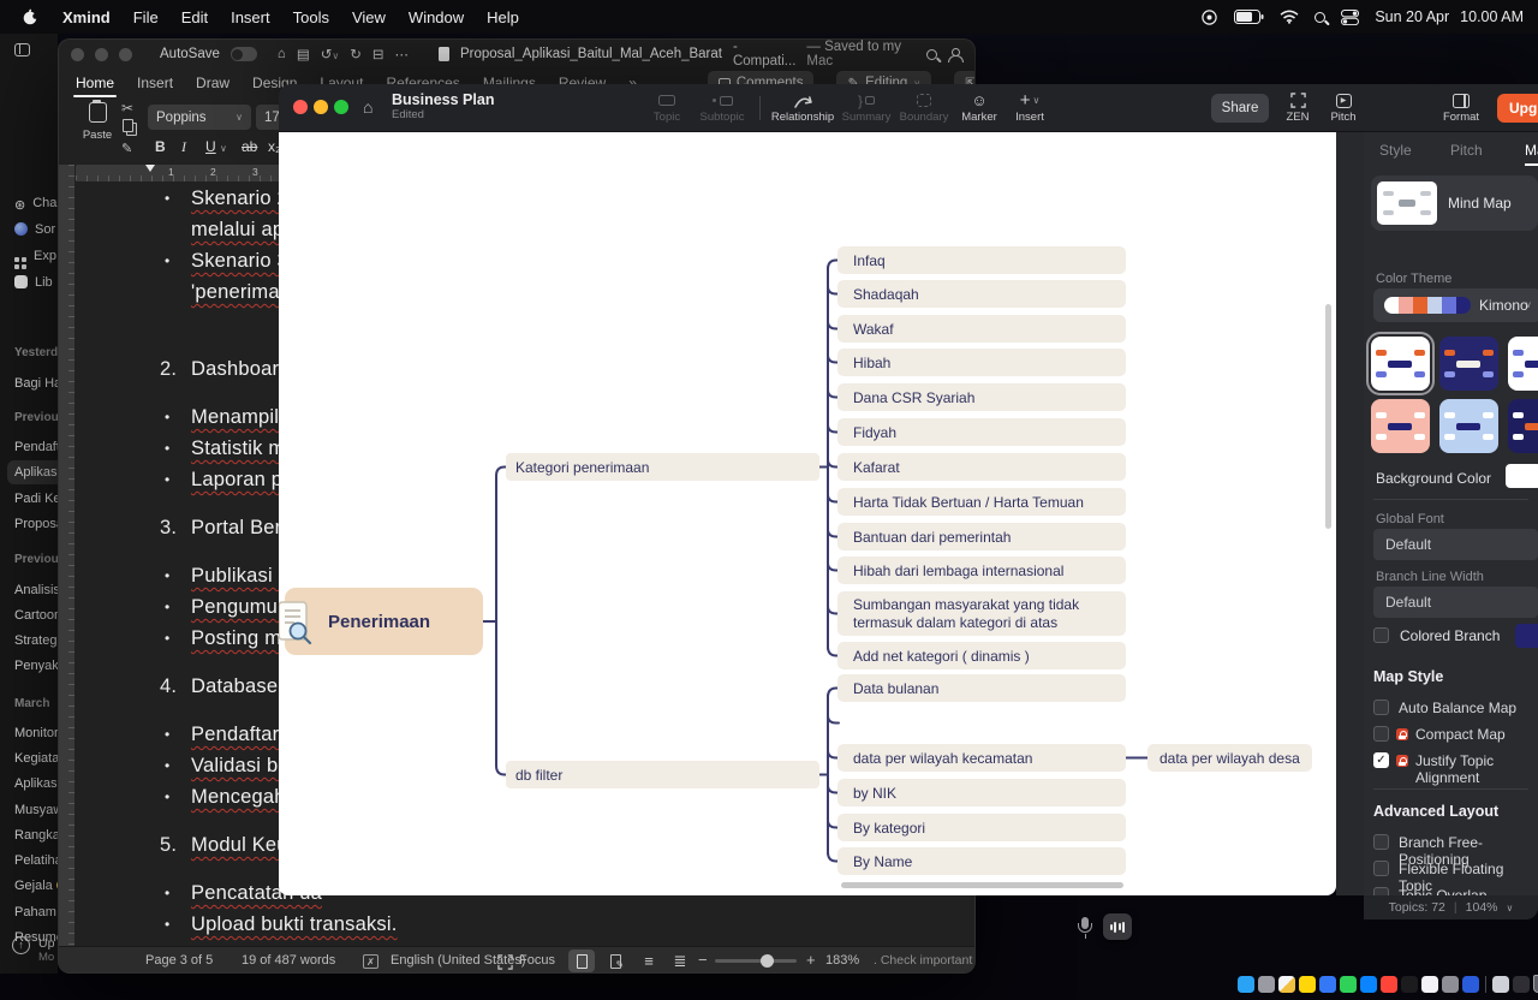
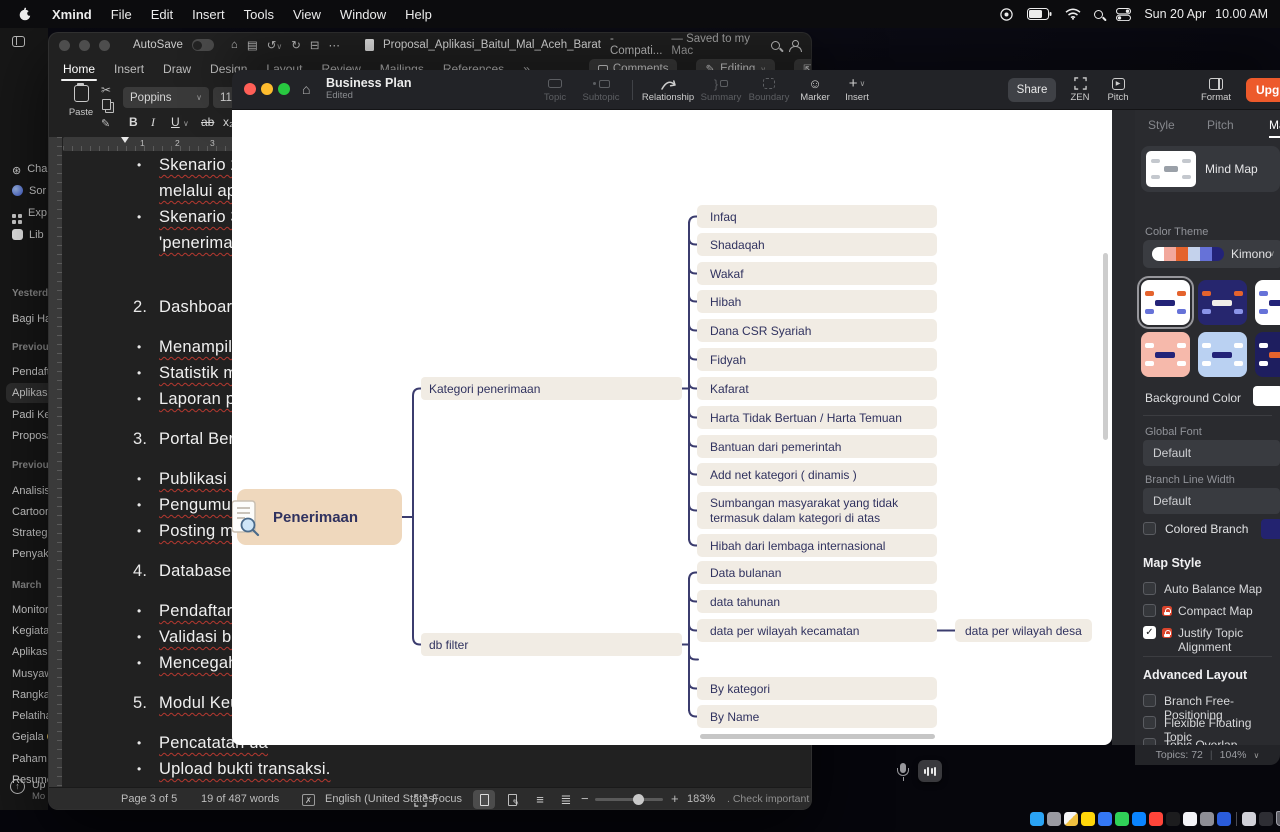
  Xmind
  File
  Edit
  Insert
  Tools
  View
  Window
  Help
  Sun 20 Apr
  10.00 AM
  ⊛ Cha
  Sor
  Exp
  Lib
  Yesterd
  Bagi H
  Previou
  Pendaf
  Aplikas
  Padi K
  Propos
  Previou
  Analisi
  Cartoo
  Strateg
  Penyak
  March
  Monitor
  Kegiata
  Aplikas
  Musya
  Rangka
  Pelatih
  Gejala
  Paham
  Resum
  ↑
  Up
  Mo
  AutoSave
  ⌂
  ▤
  ↺∨
  ↻
  ⊟
  ⋯
  Proposal_Aplikasi_Baitul_Mal_Aceh_Barat
  - Compati...
  — Saved to my Mac
  Home
  Insert
  Draw
  Design
  Layout
- References
+ Review
  Mailings
- Review
+ References
  »
  Comments
  Editing
  ∨
  Paste
  ✂
  ✎
  Poppins
  ∨
- 17
+ 11
  B
  I
  U
  ∨
  ab
  1
  2
  3
  •
  •
  2.
  •
  •
  Statistik m
  •
  3.
  •
  •
  Pengumu
  •
  4.
  •
  •
  •
  5.
  •
  Pencatata
  •
  Upload bukti transaksi.
  Page 3 of 5
  19 of 487 words
  ✗
  English (United States)
  Focus
  ✎
  ≡
  ≣
  −
  +
  183%
  . Check important
  ⌂
  Business Plan
  Edited
  Topic
  Subtopic
  Relationship
  }
  Summary
  Boundary
  ☺
  Marker
  +
  ∨
  Insert
  Share
  ZEN
  Pitch
  Format
  Penerimaan
  Kategori penerimaan
  db filter
  Infaq
  Shadaqah
  Wakaf
  Hibah
  Dana CSR Syariah
  Fidyah
  Kafarat
  Harta Tidak Bertuan / Harta Temuan
  Bantuan dari pemerintah
- Hibah dari lembaga internasional
+ Add net kategori ( dinamis )
  Sumbangan masyarakat yang tidak termasuk dalam kategori di atas
- Add net kategori ( dinamis )
+ Hibah dari lembaga internasional
  Data bulanan
+ data tahunan
  data per wilayah kecamatan
- by NIK
  By kategori
  By Name
  data per wilayah desa
  Style
  Pitch
  Mind Map
  Color Theme
  Kimono
  ∨
  Background Color
  Global Font
  Default
  Branch Line Width
  Default
  Colored Branch
  Map Style
  Auto Balance Map
  Compact Map
  ✓
  Justify Topic Alignment
  Advanced Layout
  Branch Free-Positioning
  Flexible Floating Topic
  Topics: 72
  |
  104%
  ∨
